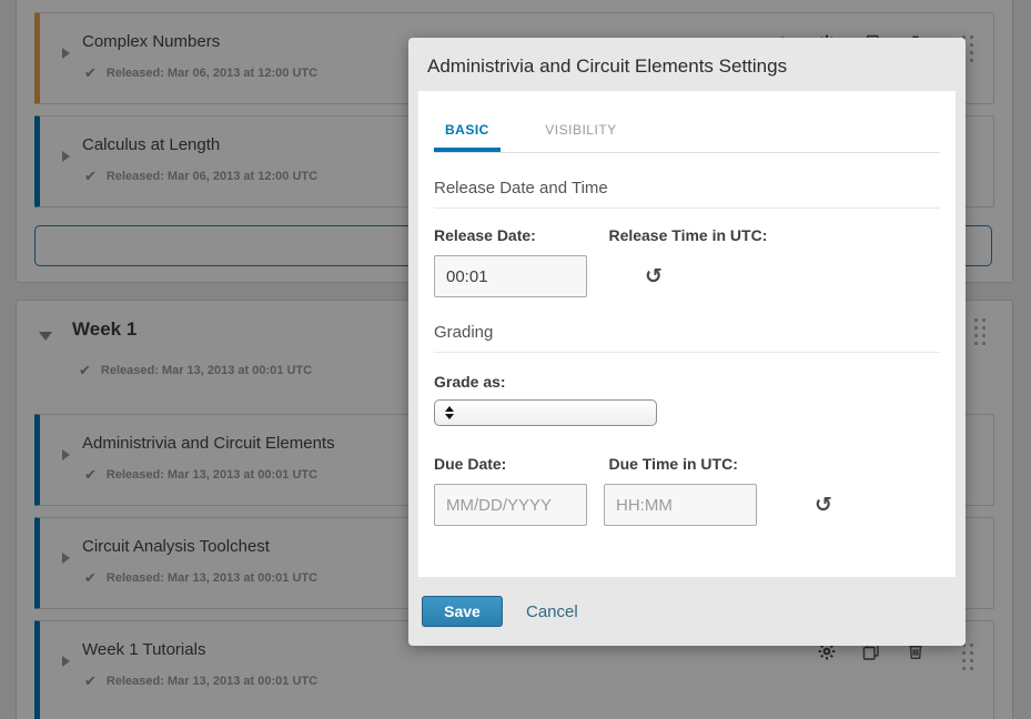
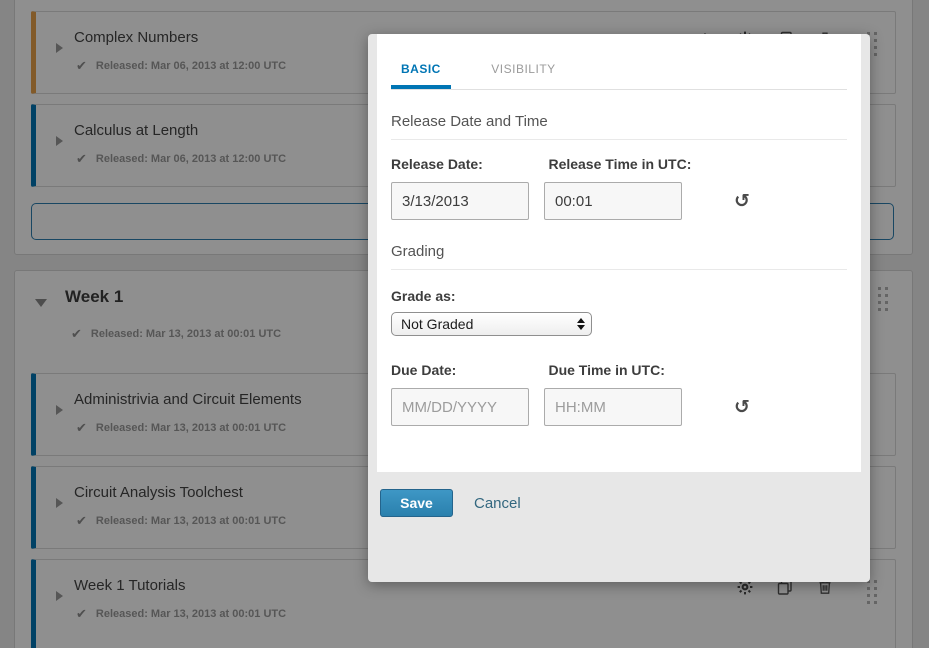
  Complex Numbers
  ✔ Released: Mar 06, 2013 at 12:00 UTC
  Calculus at Length
  ✔ Released: Mar 06, 2013 at 12:00 UTC
  Week 1
  ✔ Released: Mar 13, 2013 at 00:01 UTC
  Administrivia and Circuit Elements
  ✔ Released: Mar 13, 2013 at 00:01 UTC
  Circuit Analysis Toolchest
  ✔ Released: Mar 13, 2013 at 00:01 UTC
  Week 1 Tutorials
  ✔ Released: Mar 13, 2013 at 00:01 UTC
- Administrivia and Circuit Elements Settings
  BASIC VISIBILITY
  Release Date and Time
  Release Date: Release Time in UTC:
+ 3/13/2013
  00:01
  ↺
  Grading
  Grade as:
+ Not Graded
  Due Date: Due Time in UTC:
  MM/DD/YYYY
  HH:MM
  ↺
  Save
  Cancel
